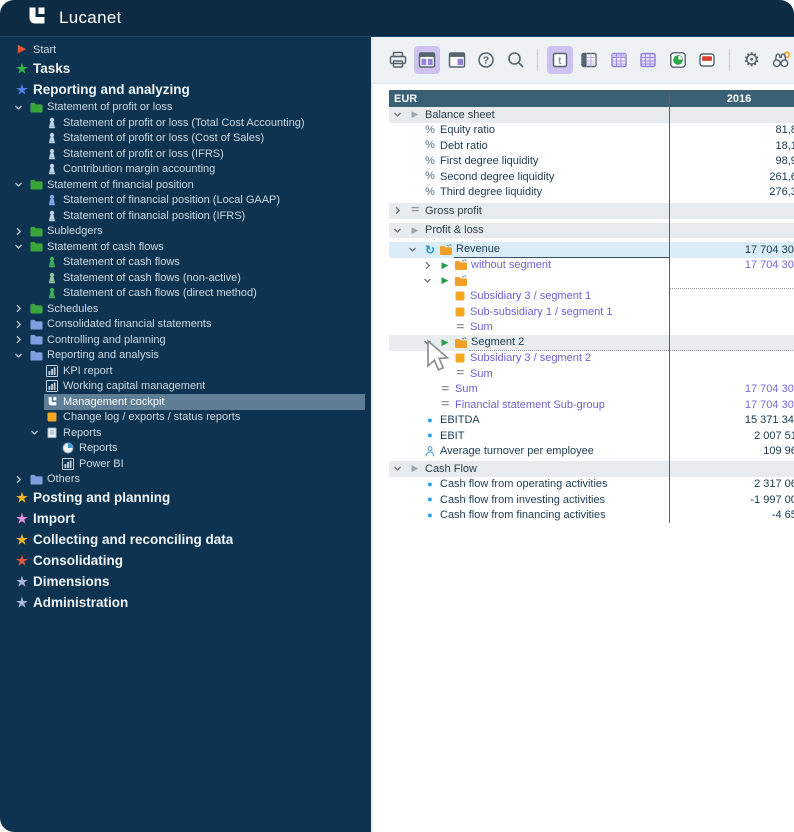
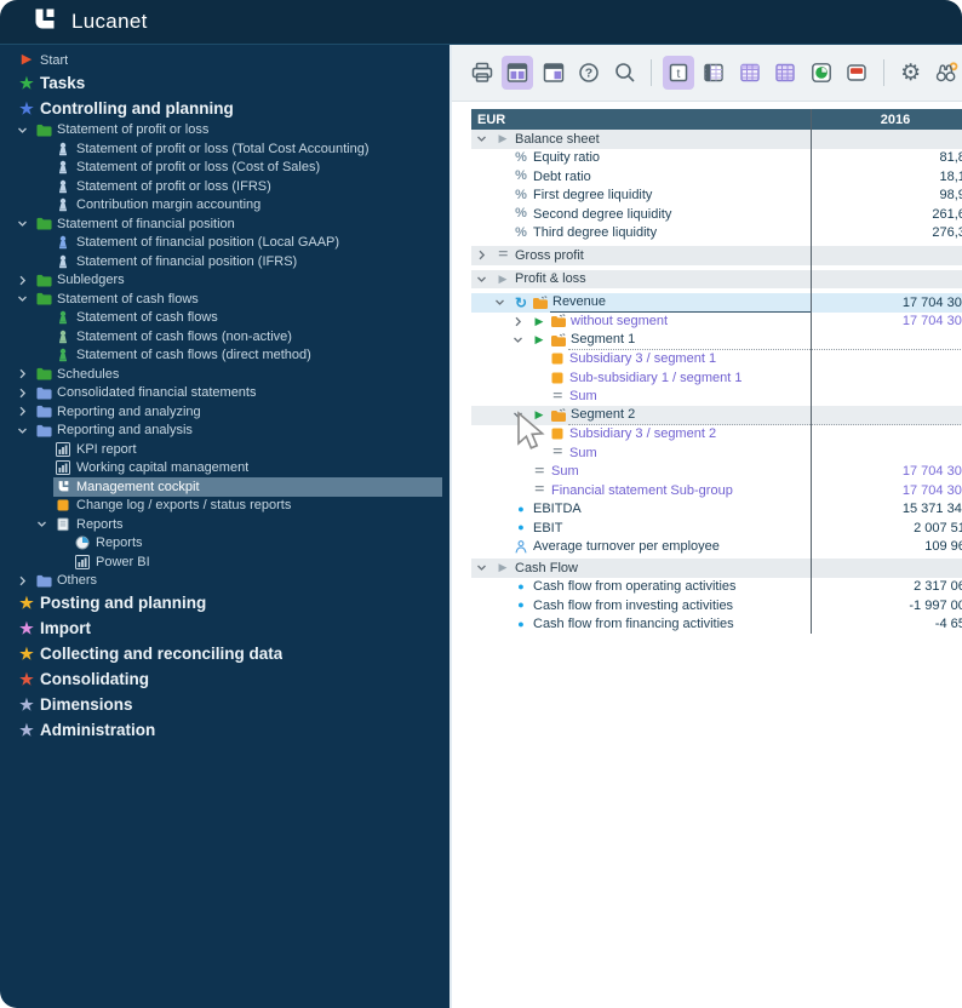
  Lucanet
  ▶
  Start
  ★
  Tasks
  ★
- Reporting and analyzing
+ Controlling and planning
  Statement of profit or loss
  Statement of profit or loss (Total Cost Accounting)
  Statement of profit or loss (Cost of Sales)
  Statement of profit or loss (IFRS)
  Contribution margin accounting
  Statement of financial position
  Statement of financial position (Local GAAP)
  Statement of financial position (IFRS)
  Subledgers
  Statement of cash flows
  Statement of cash flows
  Statement of cash flows (non-active)
  Statement of cash flows (direct method)
  Schedules
  Consolidated financial statements
- Controlling and planning
+ Reporting and analyzing
  Reporting and analysis
  KPI report
  Working capital management
  Management cockpit
  Change log / exports / status reports
  Reports
  Reports
  Power BI
  Others
  ★
  Posting and planning
  ★
  Import
  ★
  Collecting and reconciling data
  ★
  Consolidating
  ★
  Dimensions
  ★
  Administration
  ?
  t
  ⚙
  EUR
  2016
  ▶
  Balance sheet
  %
  Equity ratio
  %
  Debt ratio
  %
  First degree liquidity
  %
  Second degree liquidity
  %
  Third degree liquidity
  =
  Gross profit
  ▶
  Profit & loss
  ↻
  Revenue
  17 704 30
  ▶
  without segment
  17 704 30
  ▶
+ Segment 1
  Subsidiary 3 / segment 1
  Sub-subsidiary 1 / segment 1
  =
  Sum
  ▶
  Segment 2
  Subsidiary 3 / segment 2
  =
  Sum
  =
  Sum
  17 704 30
  =
  Financial statement Sub-group
  17 704 30
  ●
  EBITDA
  15 371 34
  ●
  EBIT
  2 007 5
  Average turnover per employee
  ▶
  Cash Flow
  ●
  Cash flow from operating activities
  2 317 0
  ●
  Cash flow from investing activities
  -1 997 0
  ●
  Cash flow from financing activities
